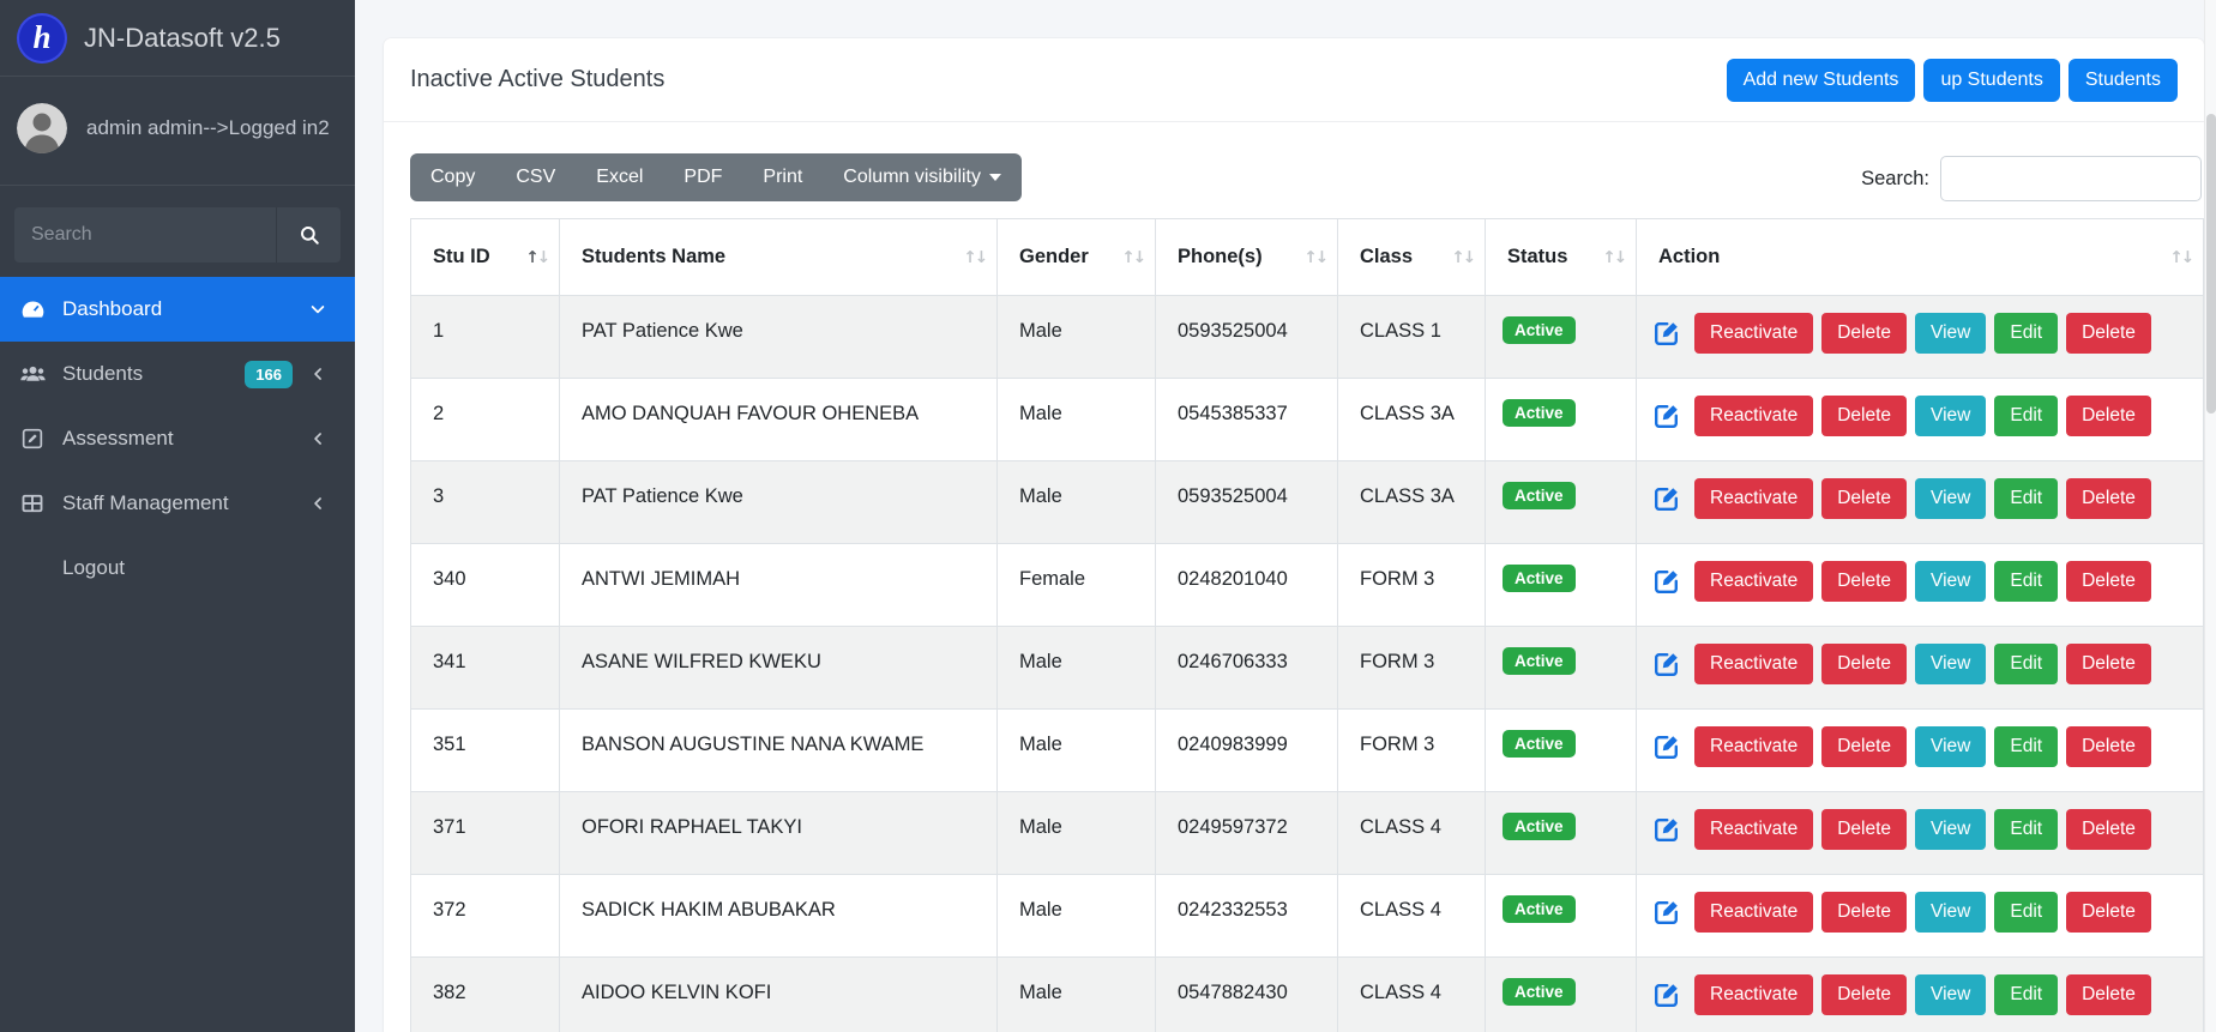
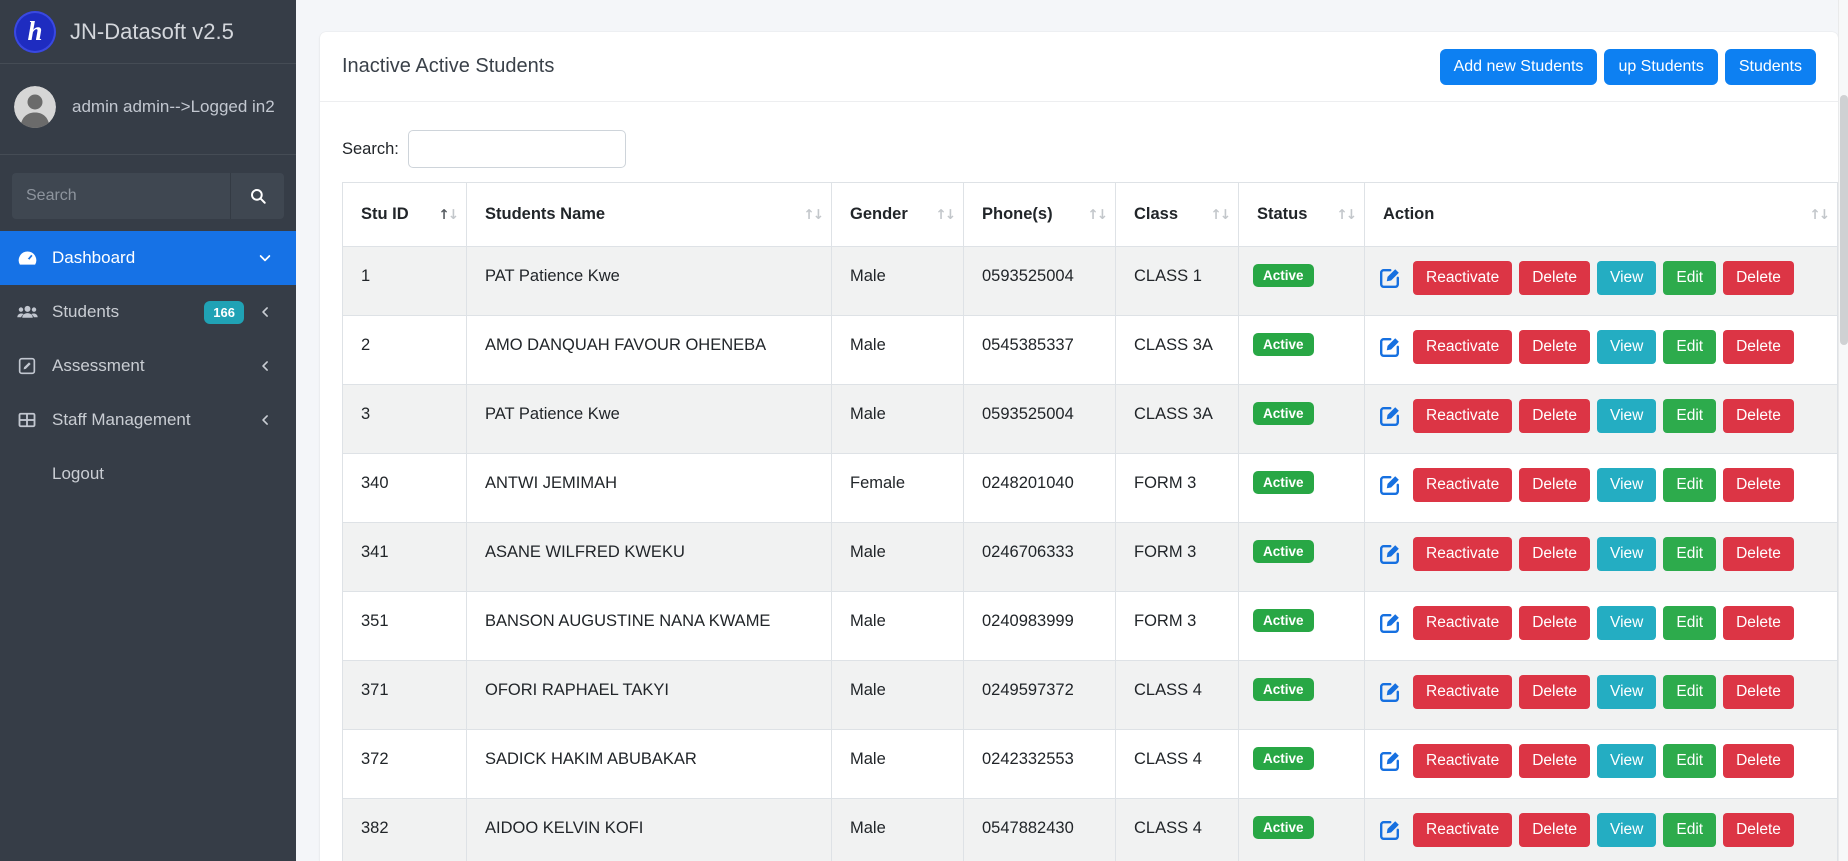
  h
  JN-Datasoft v2.5
  admin admin-->Logged in2
  Search
  Dashboard
  Students
  166
  Assessment
  Staff Management
  Logout
  Inactive Active Students
  Add new Students
  up Students
  Students
- Copy
- CSV
- Excel
- PDF
- Print
- Column visibility
  Search:
  Stu ID ↑↓	Students Name ↑↓	Gender ↑↓	Phone(s) ↑↓	Class ↑↓	Status ↑↓	Action ↑↓
  1	PAT Patience Kwe	Male	0593525004	CLASS 1	Active	Reactivate Delete View Edit Delete
  2	AMO DANQUAH FAVOUR OHENEBA	Male	0545385337	CLASS 3A	Active	Reactivate Delete View Edit Delete
  3	PAT Patience Kwe	Male	0593525004	CLASS 3A	Active	Reactivate Delete View Edit Delete
  340	ANTWI JEMIMAH	Female	0248201040	FORM 3	Active	Reactivate Delete View Edit Delete
  341	ASANE WILFRED KWEKU	Male	0246706333	FORM 3	Active	Reactivate Delete View Edit Delete
  351	BANSON AUGUSTINE NANA KWAME	Male	0240983999	FORM 3	Active	Reactivate Delete View Edit Delete
  371	OFORI RAPHAEL TAKYI	Male	0249597372	CLASS 4	Active	Reactivate Delete View Edit Delete
  372	SADICK HAKIM ABUBAKAR	Male	0242332553	CLASS 4	Active	Reactivate Delete View Edit Delete
  382	AIDOO KELVIN KOFI	Male	0547882430	CLASS 4	Active	Reactivate Delete View Edit Delete
